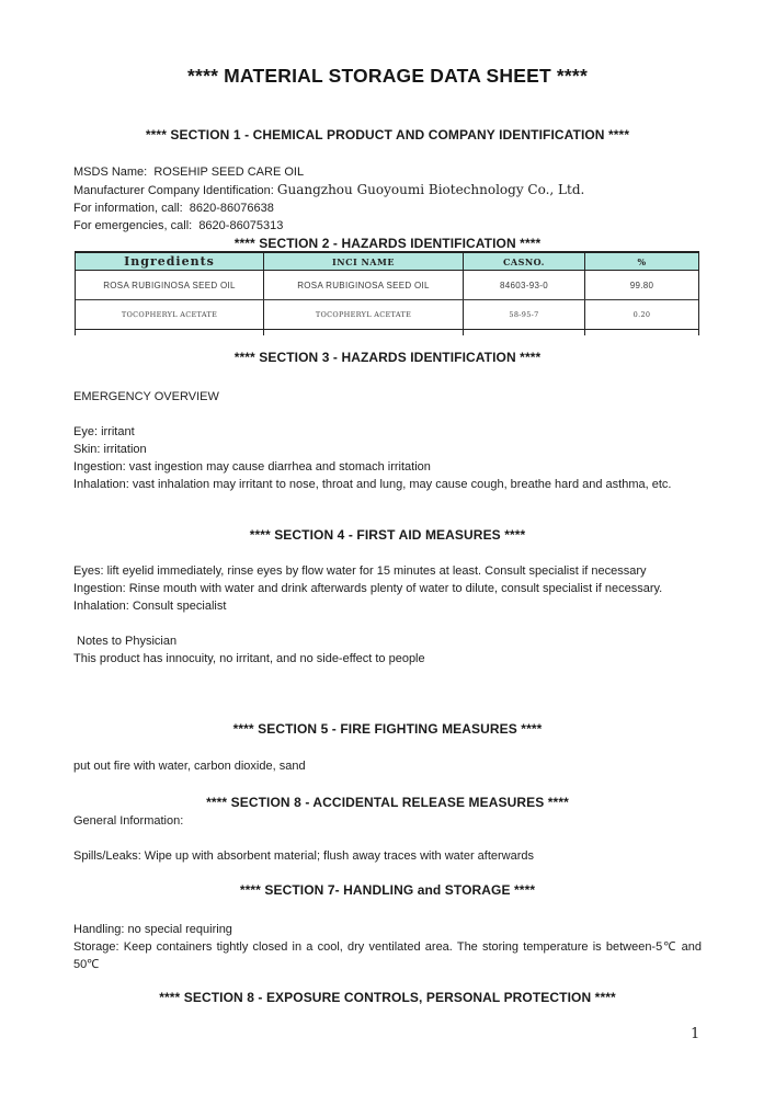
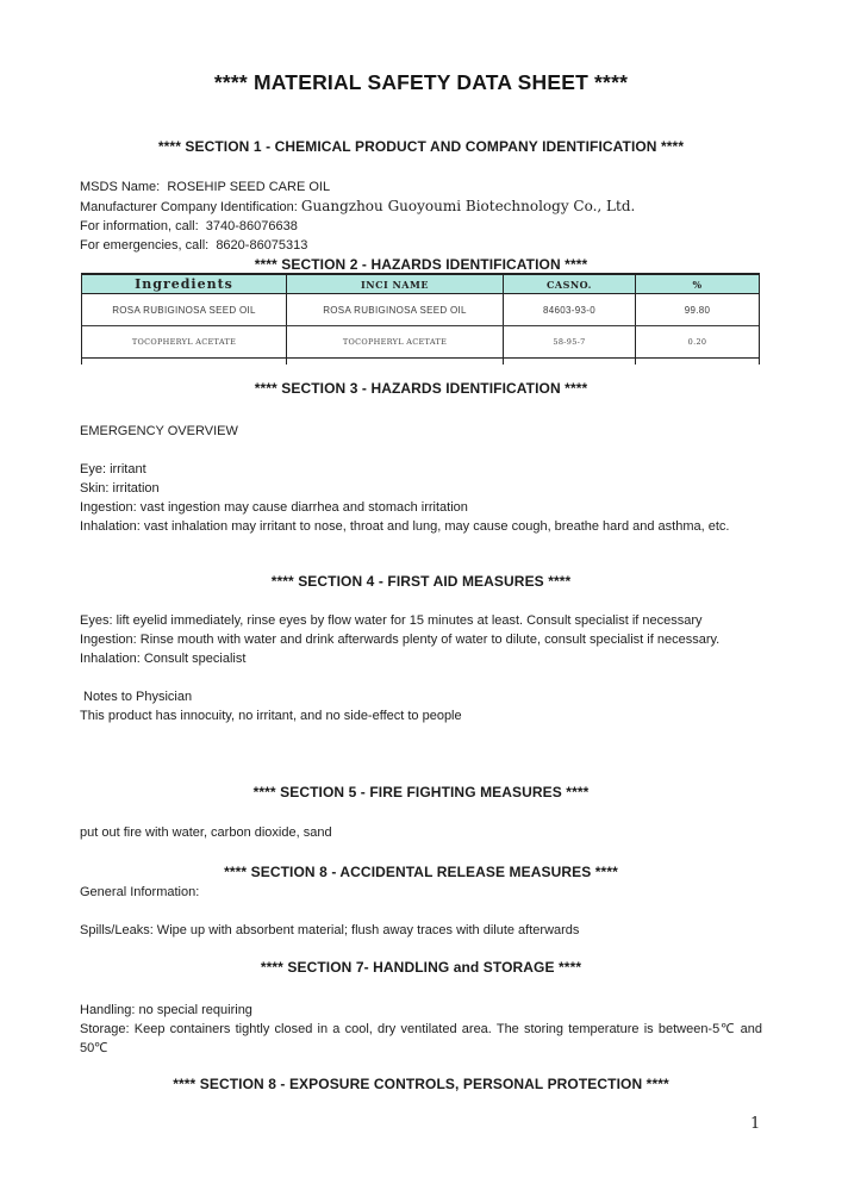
- **** MATERIAL STORAGE DATA SHEET ****
+ **** MATERIAL SAFETY DATA SHEET ****
  **** SECTION 1 - CHEMICAL PRODUCT AND COMPANY IDENTIFICATION ****
  MSDS Name: ROSEHIP SEED CARE OIL
  Manufacturer Company Identification: Guangzhou Guoyoumi Biotechnology Co., Ltd.
- For information, call: 8620-86076638
+ For information, call: 3740-86076638
  For emergencies, call: 8620-86075313
  **** SECTION 2 - HAZARDS IDENTIFICATION ****
  Ingredients
  INCI NAME
  CASNO.
  %
  ROSA RUBIGINOSA SEED OIL
  ROSA RUBIGINOSA SEED OIL
  84603-93-0
  99.80
  TOCOPHERYL ACETATE
  TOCOPHERYL ACETATE
  58-95-7
  0.20
  **** SECTION 3 - HAZARDS IDENTIFICATION ****
  EMERGENCY OVERVIEW
  Eye: irritant
  Skin: irritation
  Ingestion: vast ingestion may cause diarrhea and stomach irritation
  Inhalation: vast inhalation may irritant to nose, throat and lung, may cause cough, breathe hard and asthma, etc.
  **** SECTION 4 - FIRST AID MEASURES ****
  Eyes: lift eyelid immediately, rinse eyes by flow water for 15 minutes at least. Consult specialist if necessary
  Ingestion: Rinse mouth with water and drink afterwards plenty of water to dilute, consult specialist if necessary.
  Inhalation: Consult specialist
  Notes to Physician
  This product has innocuity, no irritant, and no side-effect to people
  **** SECTION 5 - FIRE FIGHTING MEASURES ****
  put out fire with water, carbon dioxide, sand
  **** SECTION 8 - ACCIDENTAL RELEASE MEASURES ****
  General Information:
- Spills/Leaks: Wipe up with absorbent material; flush away traces with water afterwards
+ Spills/Leaks: Wipe up with absorbent material; flush away traces with dilute afterwards
  **** SECTION 7- HANDLING and STORAGE ****
  Handling: no special requiring
  Storage: Keep containers tightly closed in a cool, dry ventilated area. The storing temperature is between-5℃ and 50℃
  **** SECTION 8 - EXPOSURE CONTROLS, PERSONAL PROTECTION ****
  1
